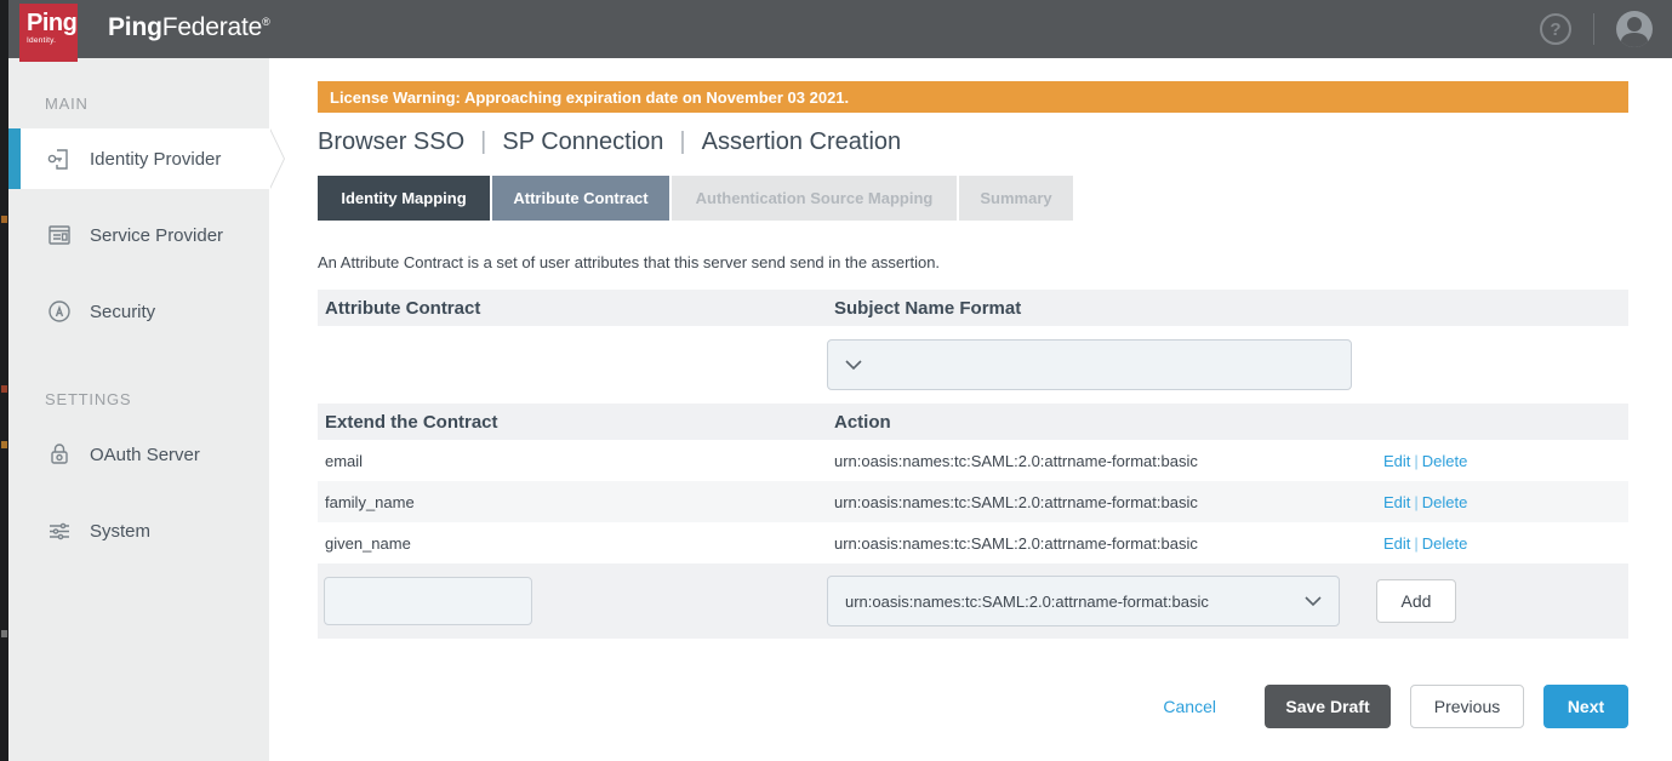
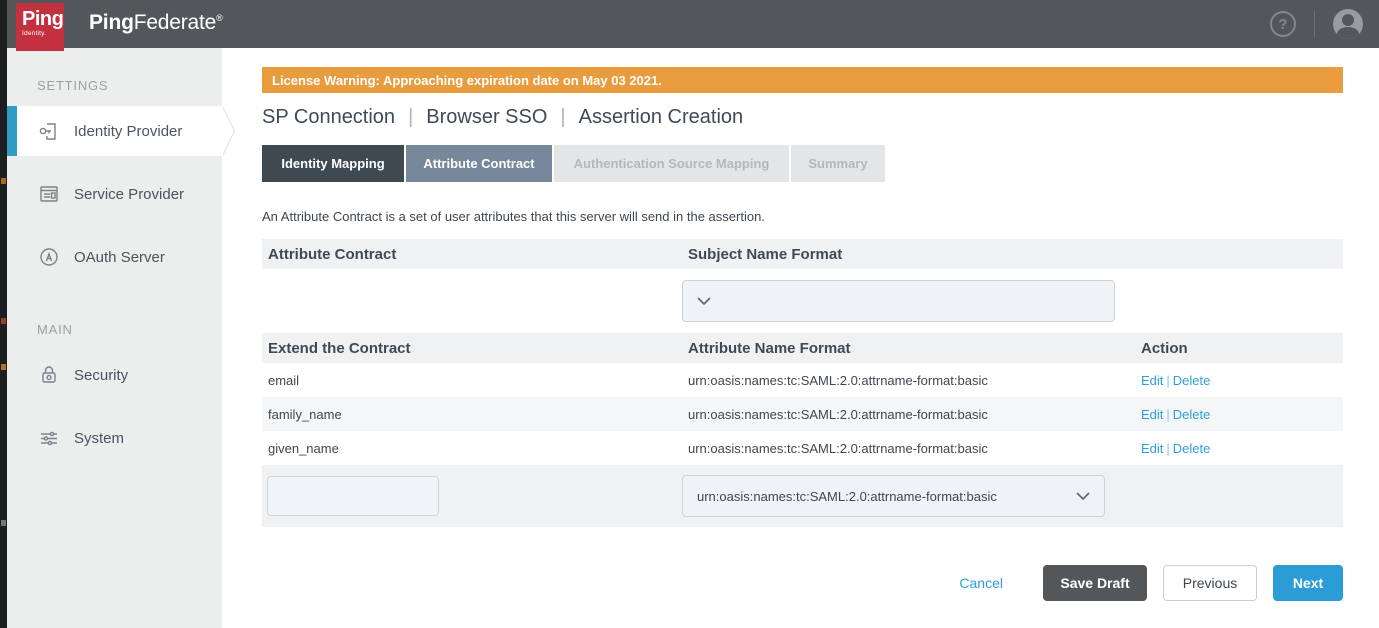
  PingFederate®
  ?
  Ping
- MAIN
+ SETTINGS
  Identity Provider
  Service Provider
- Security
+ OAuth Server
- SETTINGS
+ MAIN
- OAuth Server
+ Security
  System
- License Warning: Approaching expiration date on November 03 2021.
+ License Warning: Approaching expiration date on May 03 2021.
- Browser SSO
+ SP Connection
  |
- SP Connection
+ Browser SSO
  |
  Assertion Creation
  Identity Mapping
  Attribute Contract
  Authentication Source Mapping
  Summary
- An Attribute Contract is a set of user attributes that this server send send in the assertion.
+ An Attribute Contract is a set of user attributes that this server will send in the assertion.
  Attribute Contract
  Subject Name Format
  Extend the Contract
+ Attribute Name Format
  Action
  email
  urn:oasis:names:tc:SAML:2.0:attrname-format:basic
  Edit | Delete
  family_name
  urn:oasis:names:tc:SAML:2.0:attrname-format:basic
  Edit | Delete
  given_name
  urn:oasis:names:tc:SAML:2.0:attrname-format:basic
  Edit | Delete
  urn:oasis:names:tc:SAML:2.0:attrname-format:basic
- Add
  Cancel
  Save Draft
  Previous
  Next
